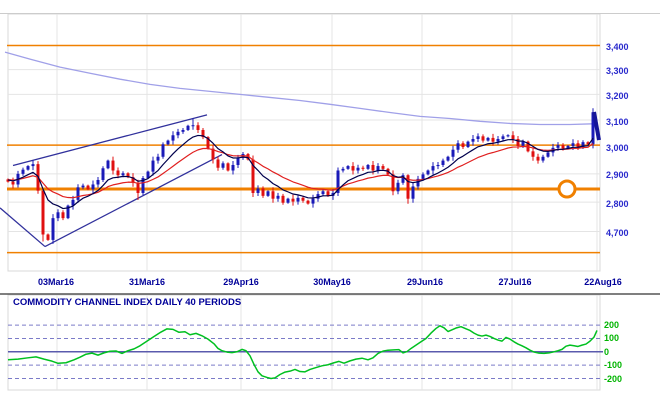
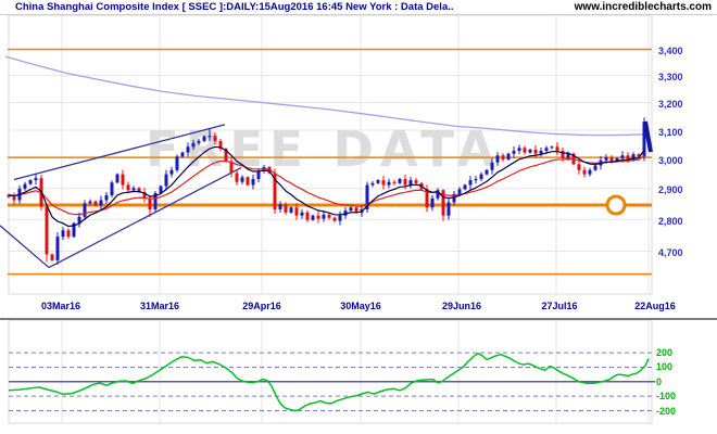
+ China Shanghai Composite Index [ SSEC ]:DAILY:15Aug2016 16:45 New York : Data Dela..
+ www.incrediblecharts.com
+ FREE DATA
  3,400
  3,300
  3,200
  3,100
  3,000
  2,900
  2,800
  4,700
  03Mar16
  31Mar16
  29Apr16
  30May16
  29Jun16
  27Jul16
  22Aug16
  200
  100
  0
  -100
  -200
- COMMODITY CHANNEL INDEX DAILY 40 PERIODS
